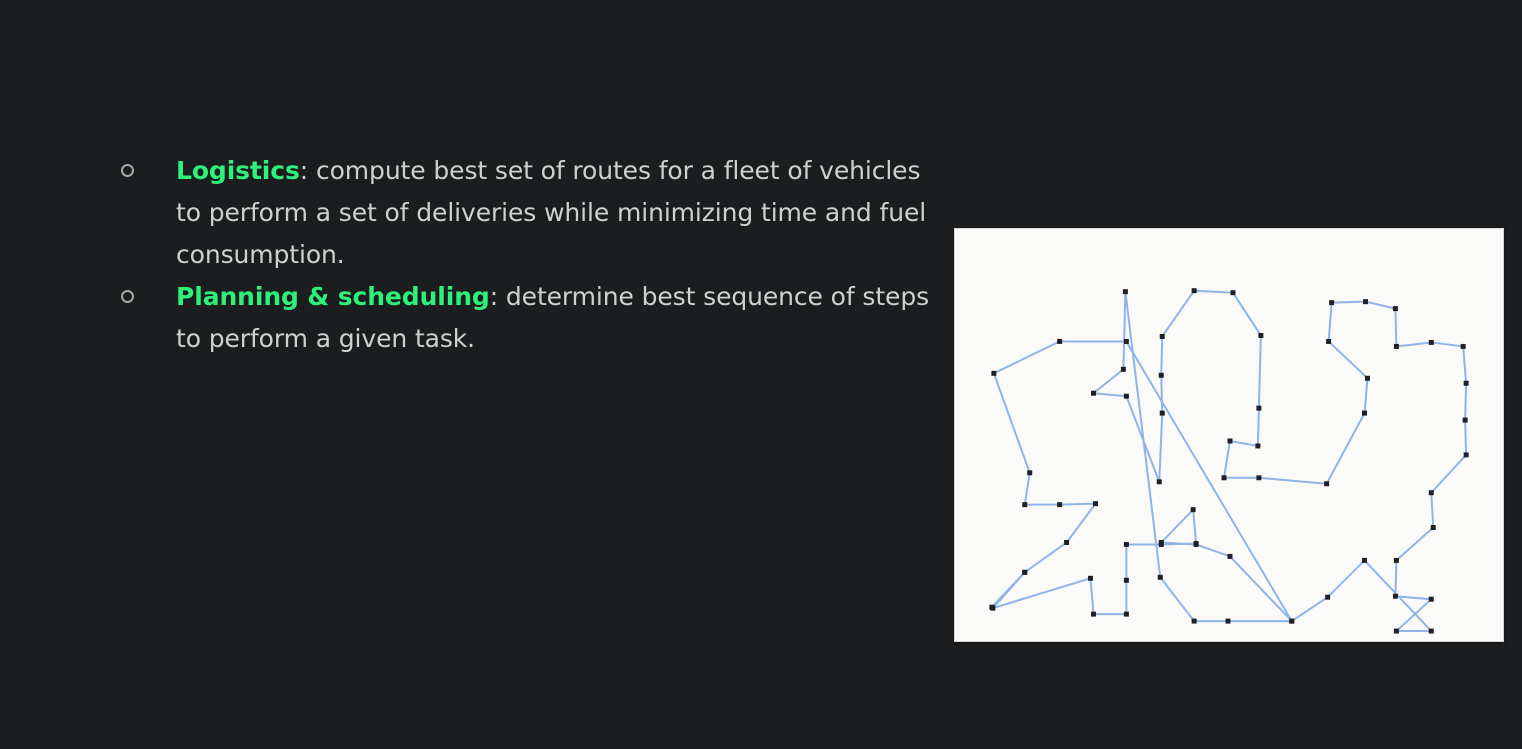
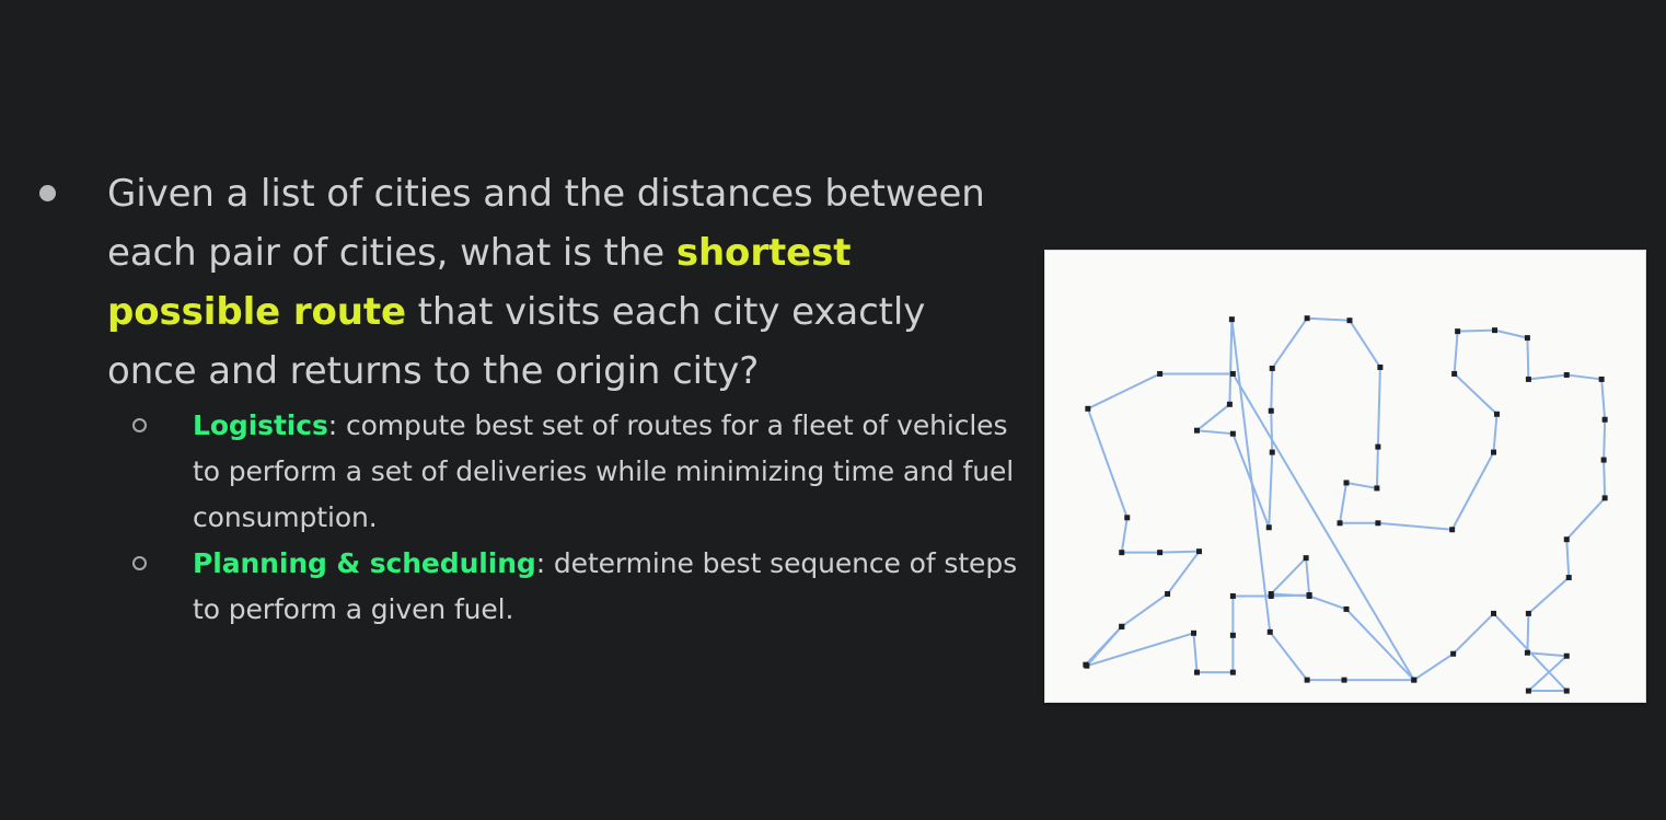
+ Given a list of cities and the distances between each pair of cities, what is the shortest possible route that visits each city exactly once and returns to the origin city?
  Logistics: compute best set of routes for a fleet of vehicles to perform a set of deliveries while minimizing time and fuel consumption.
- Planning & scheduling: determine best sequence of steps to perform a given task.
+ Planning & scheduling: determine best sequence of steps to perform a given fuel.
